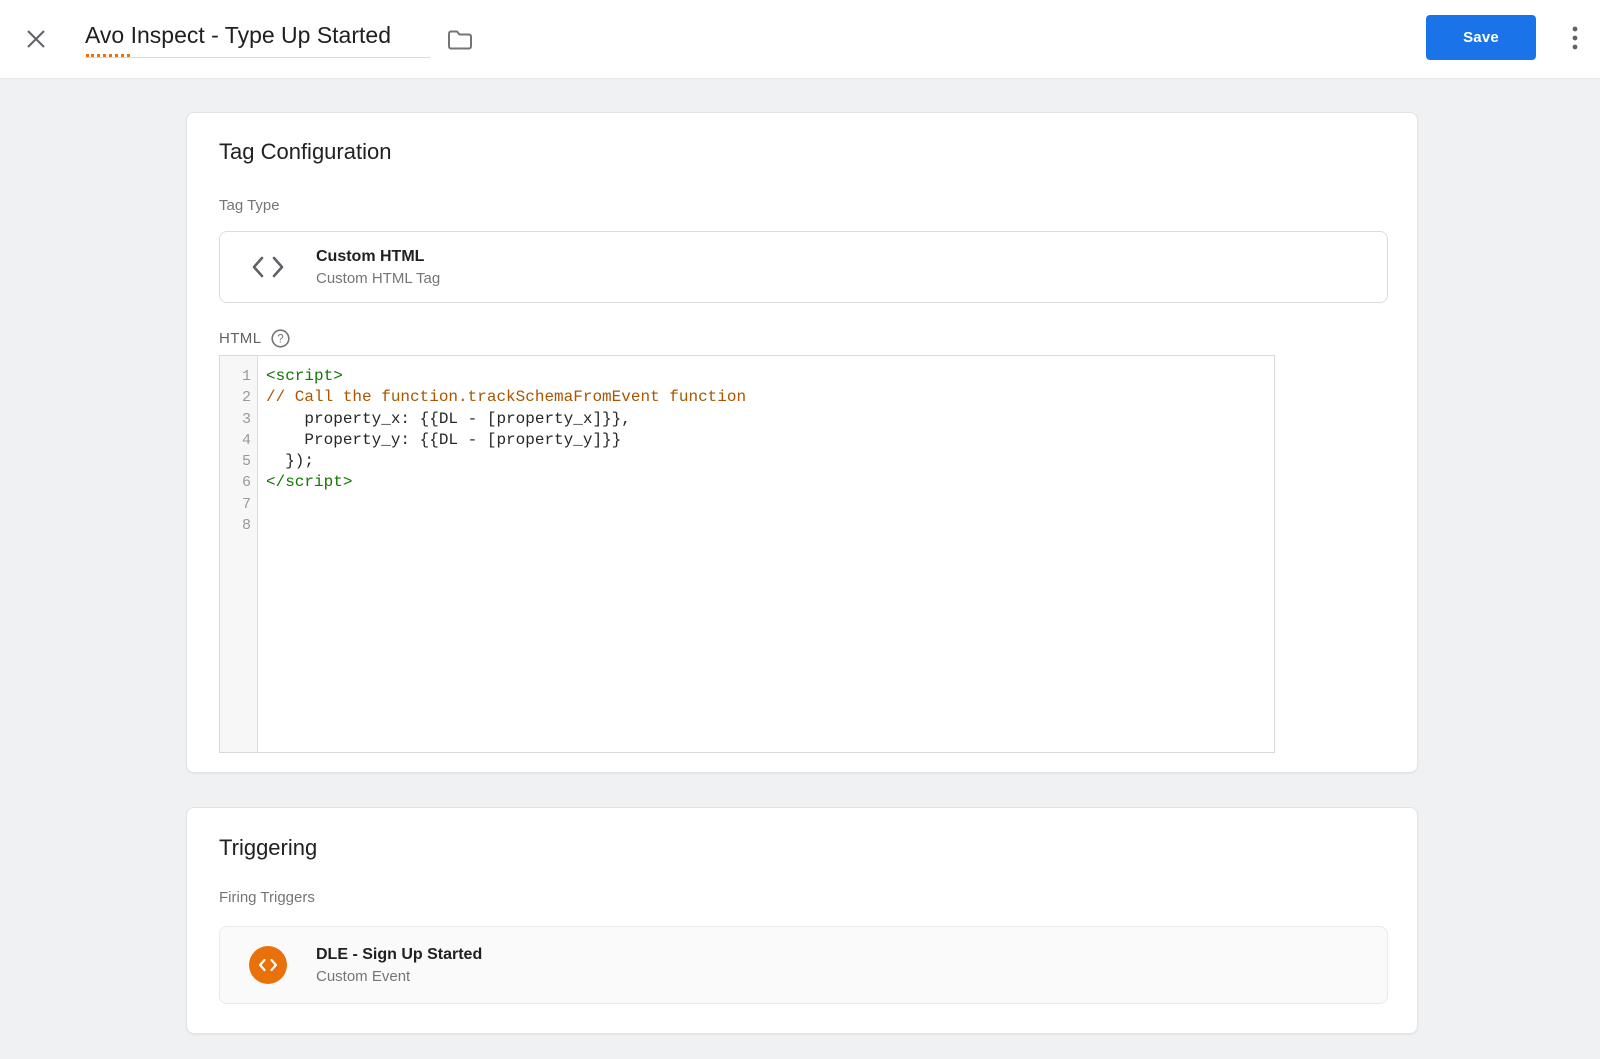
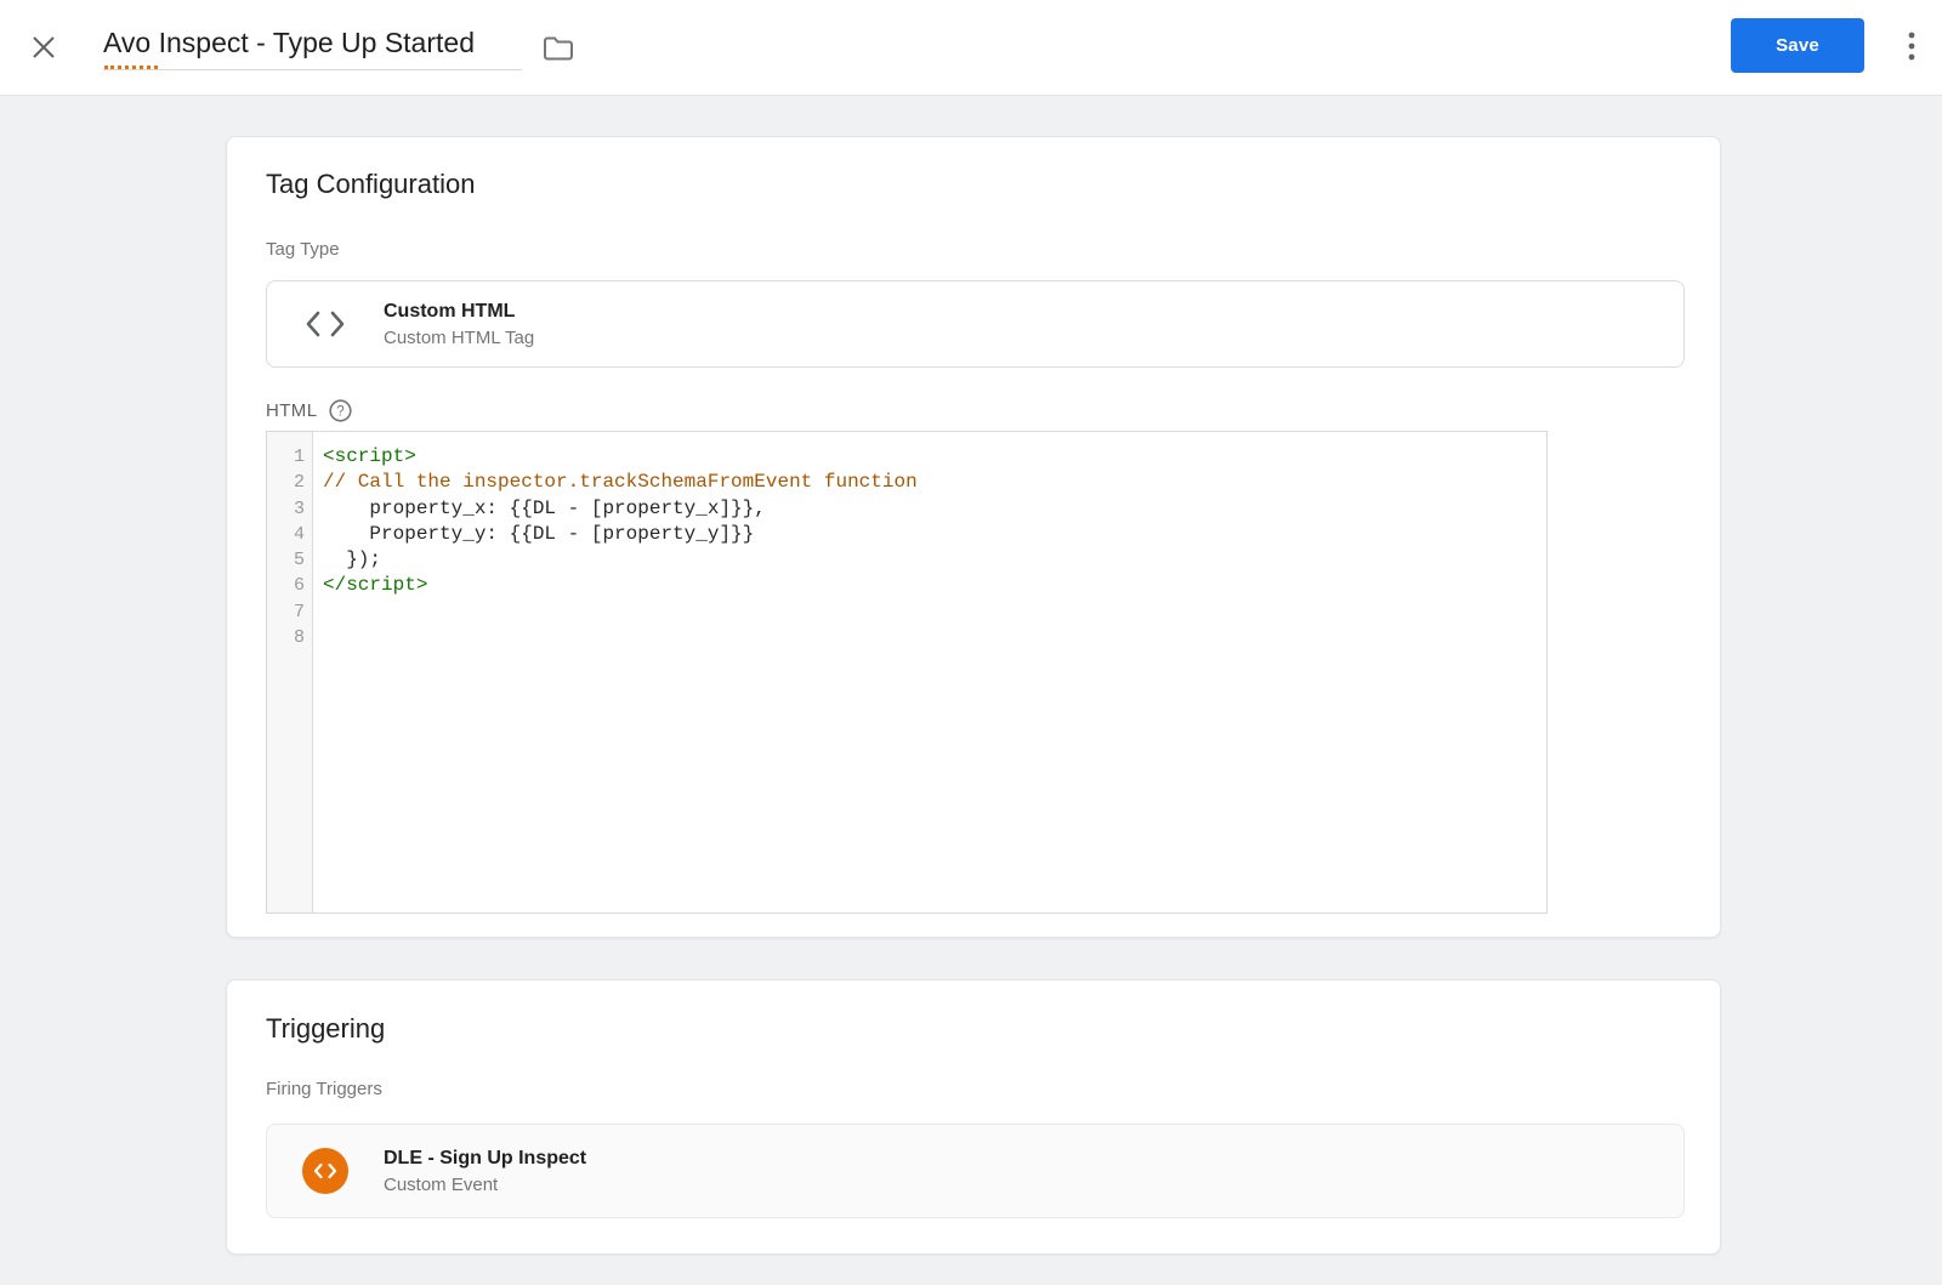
  Avo Inspect - Type Up Started
  Save
  Tag Configuration
  Tag Type
  Custom HTML
  Custom HTML Tag
  HTML
  ?
  1
  2
  3
  4
  5
  6
  7
  8
  <script>
- // Call the function.trackSchemaFromEvent function
+ // Call the inspector.trackSchemaFromEvent function
  property_x: {{DL - [property_x]}},
  Property_y: {{DL - [property_y]}}
  });
  </script>
  Triggering
  Firing Triggers
- DLE - Sign Up Started
+ DLE - Sign Up Inspect
  Custom Event
